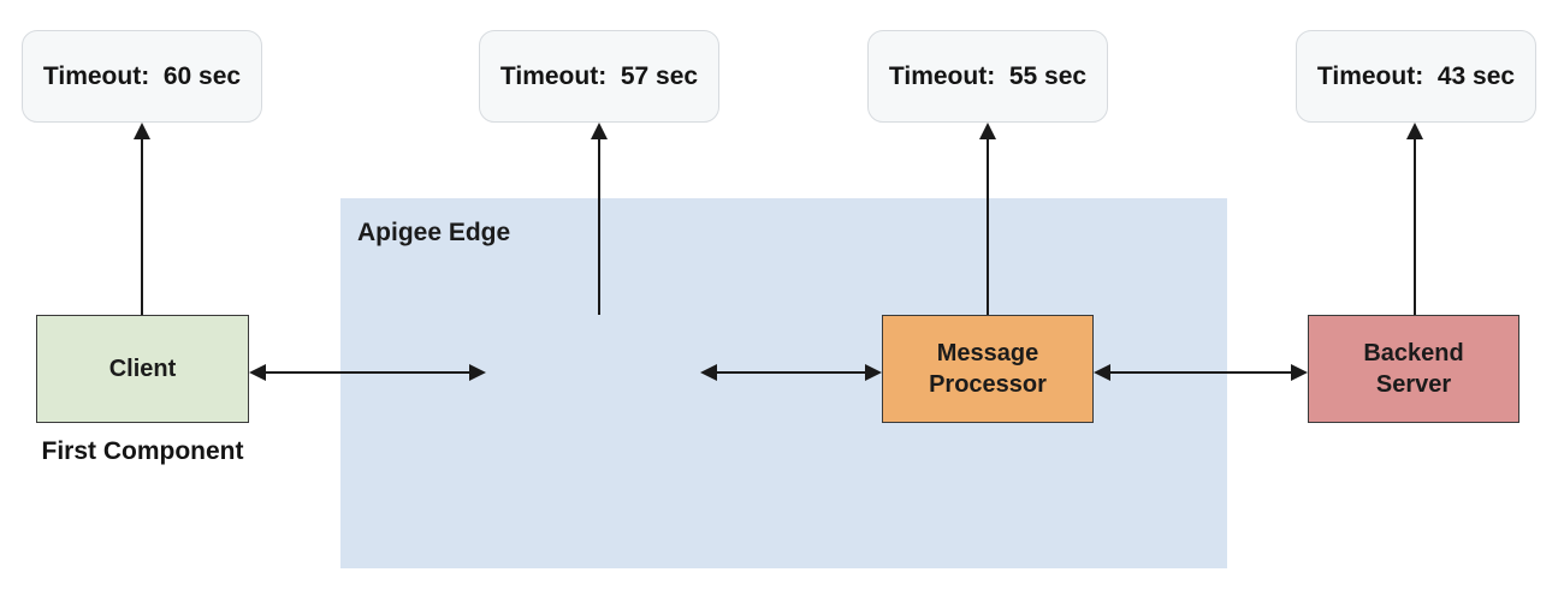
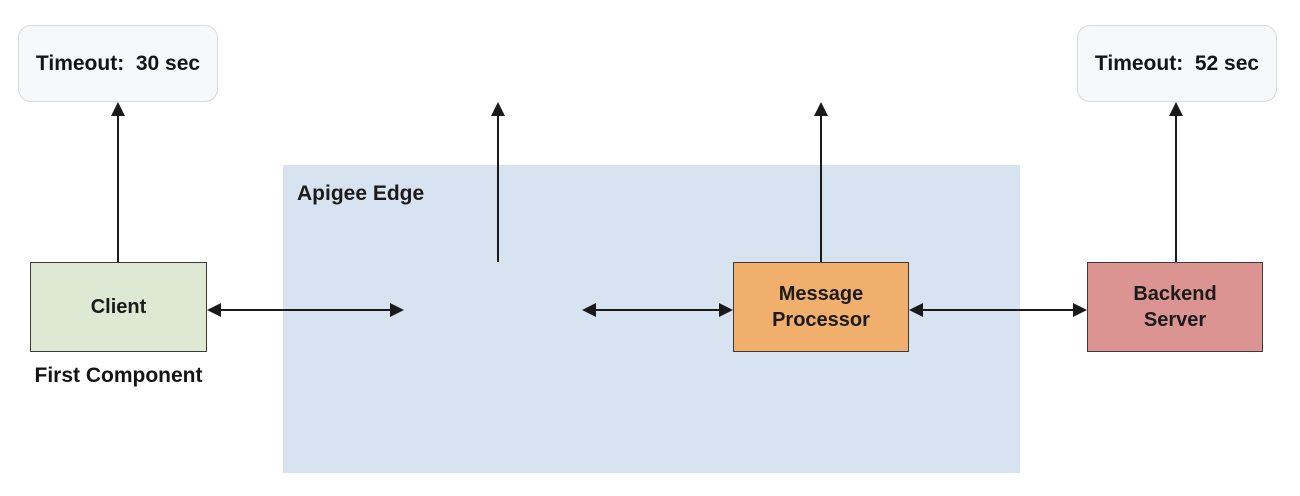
  Apigee Edge
- Timeout: 60 sec
+ Timeout: 30 sec
- Timeout: 57 sec
- Timeout: 55 sec
- Timeout: 43 sec
+ Timeout: 52 sec
  Client
  Message
  Processor
  Backend
  Server
  First Component
